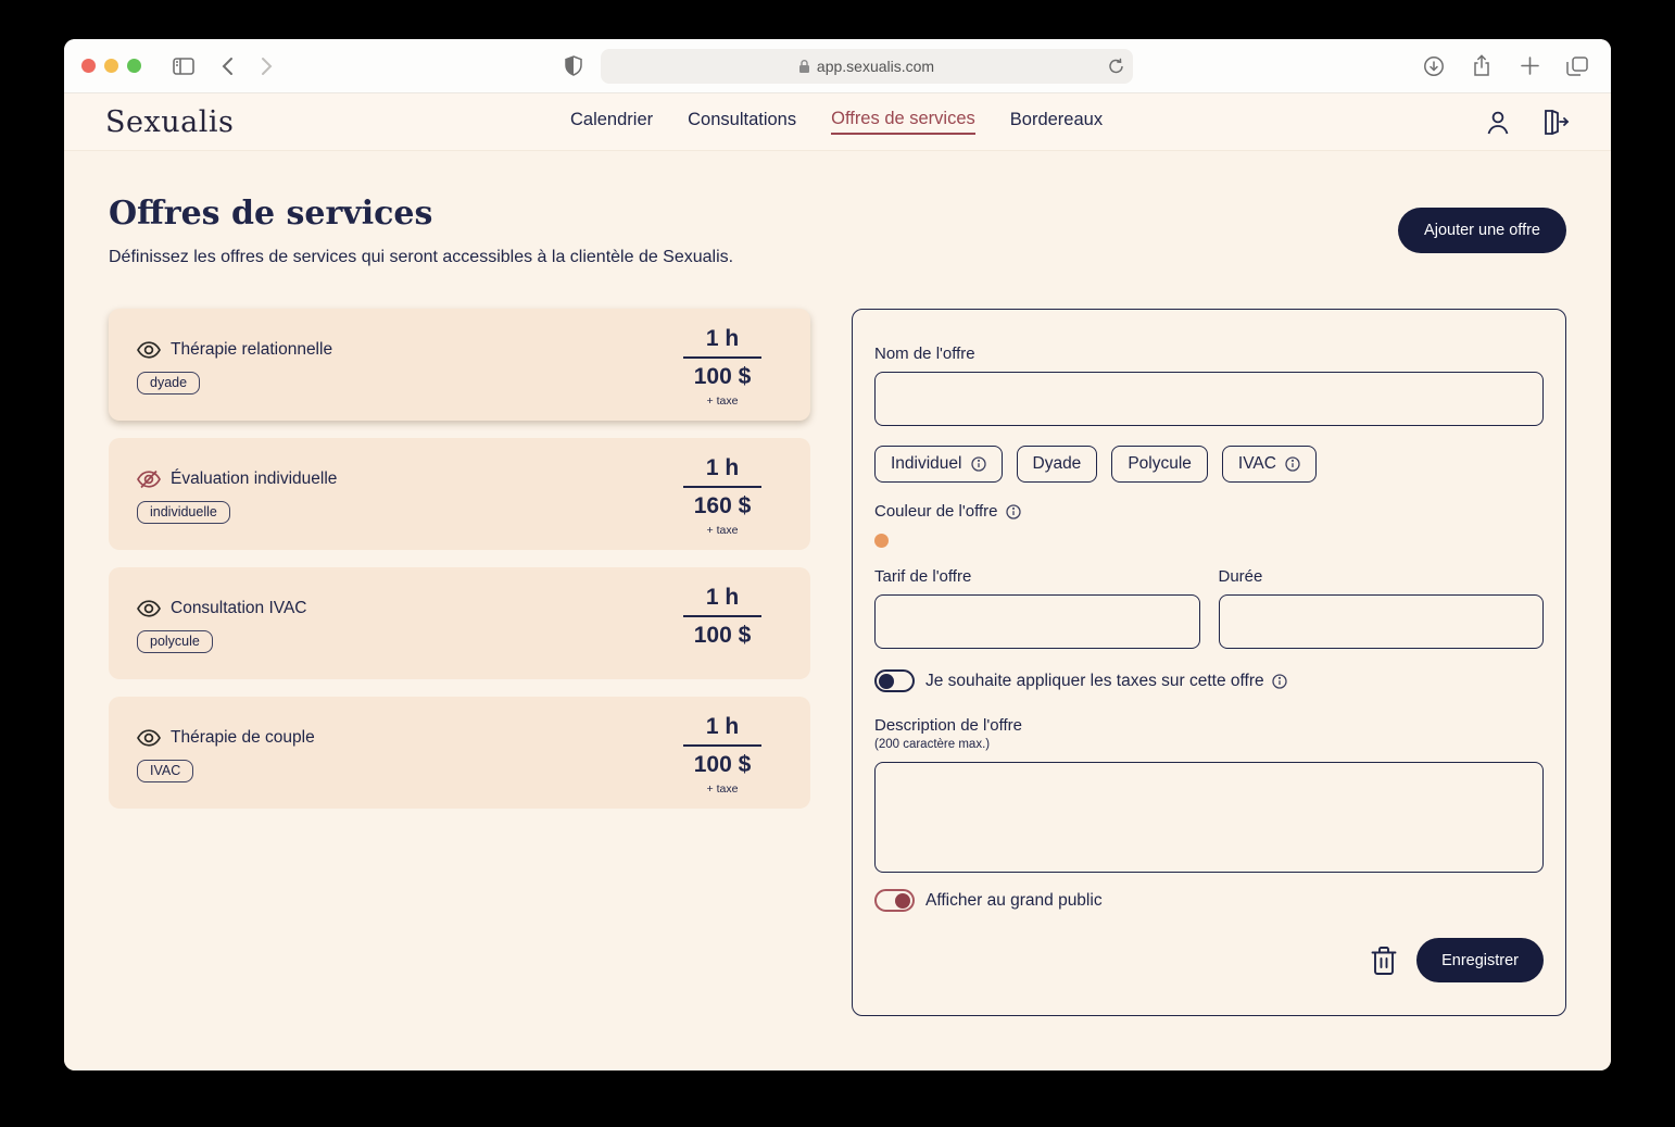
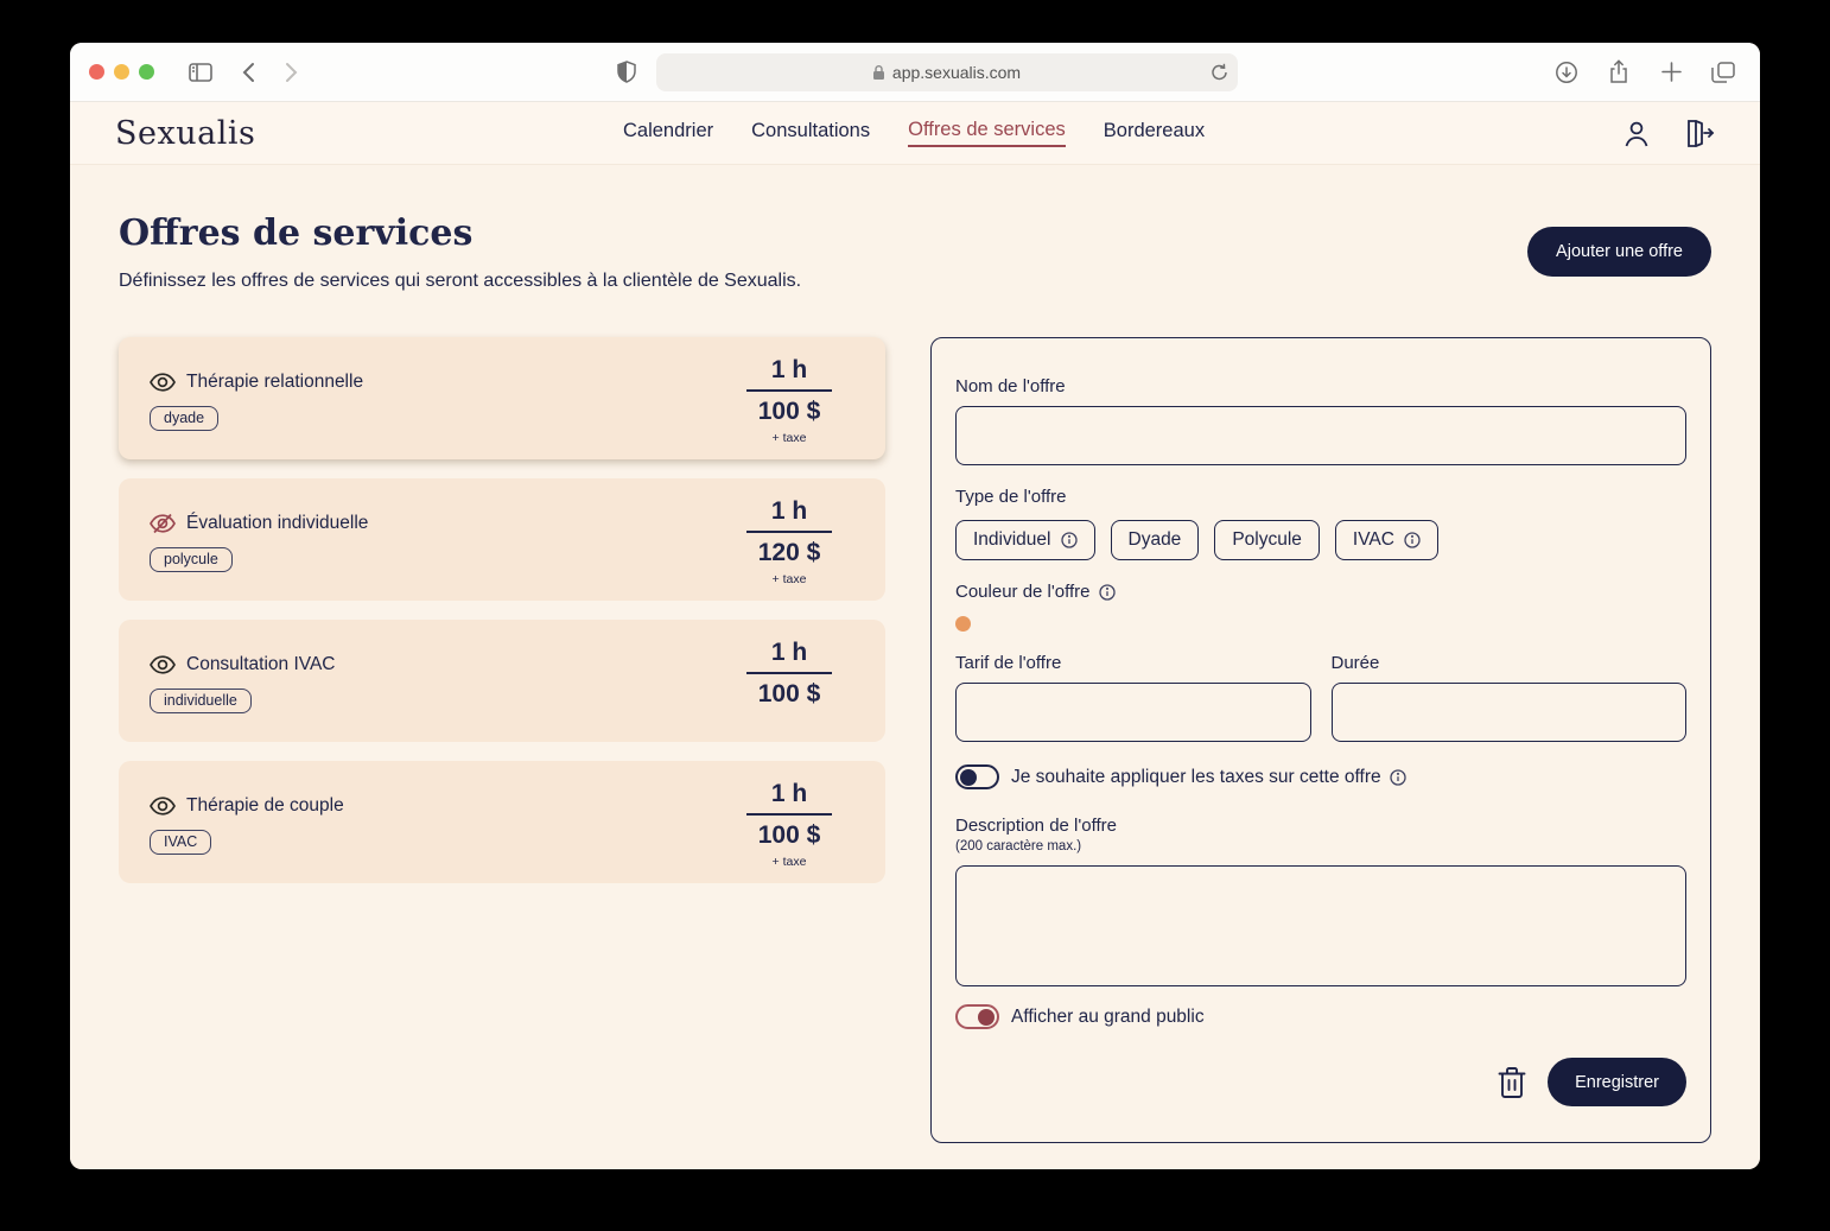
  app.sexualis.com
  Sexualis
  Calendrier
  Consultations
  Offres de services
  Bordereaux
  Offres de services
  Définissez les offres de services qui seront accessibles à la clientèle de Sexualis.
  Ajouter une offre
  Thérapie relationnelle
  dyade
  1 h
  100 $
  + taxe
  Évaluation individuelle
- individuelle
+ polycule
  1 h
- 160 $
+ 120 $
  + taxe
  Consultation IVAC
- polycule
+ individuelle
  1 h
  100 $
  Thérapie de couple
  IVAC
  1 h
  100 $
  + taxe
  Nom de l'offre
+ Type de l'offre
  Individuel
  Dyade
  Polycule
  IVAC
  Couleur de l'offre
  Tarif de l'offre
  Durée
  Je souhaite appliquer les taxes sur cette offre
  Description de l'offre
  (200 caractère max.)
  Afficher au grand public
  Enregistrer
